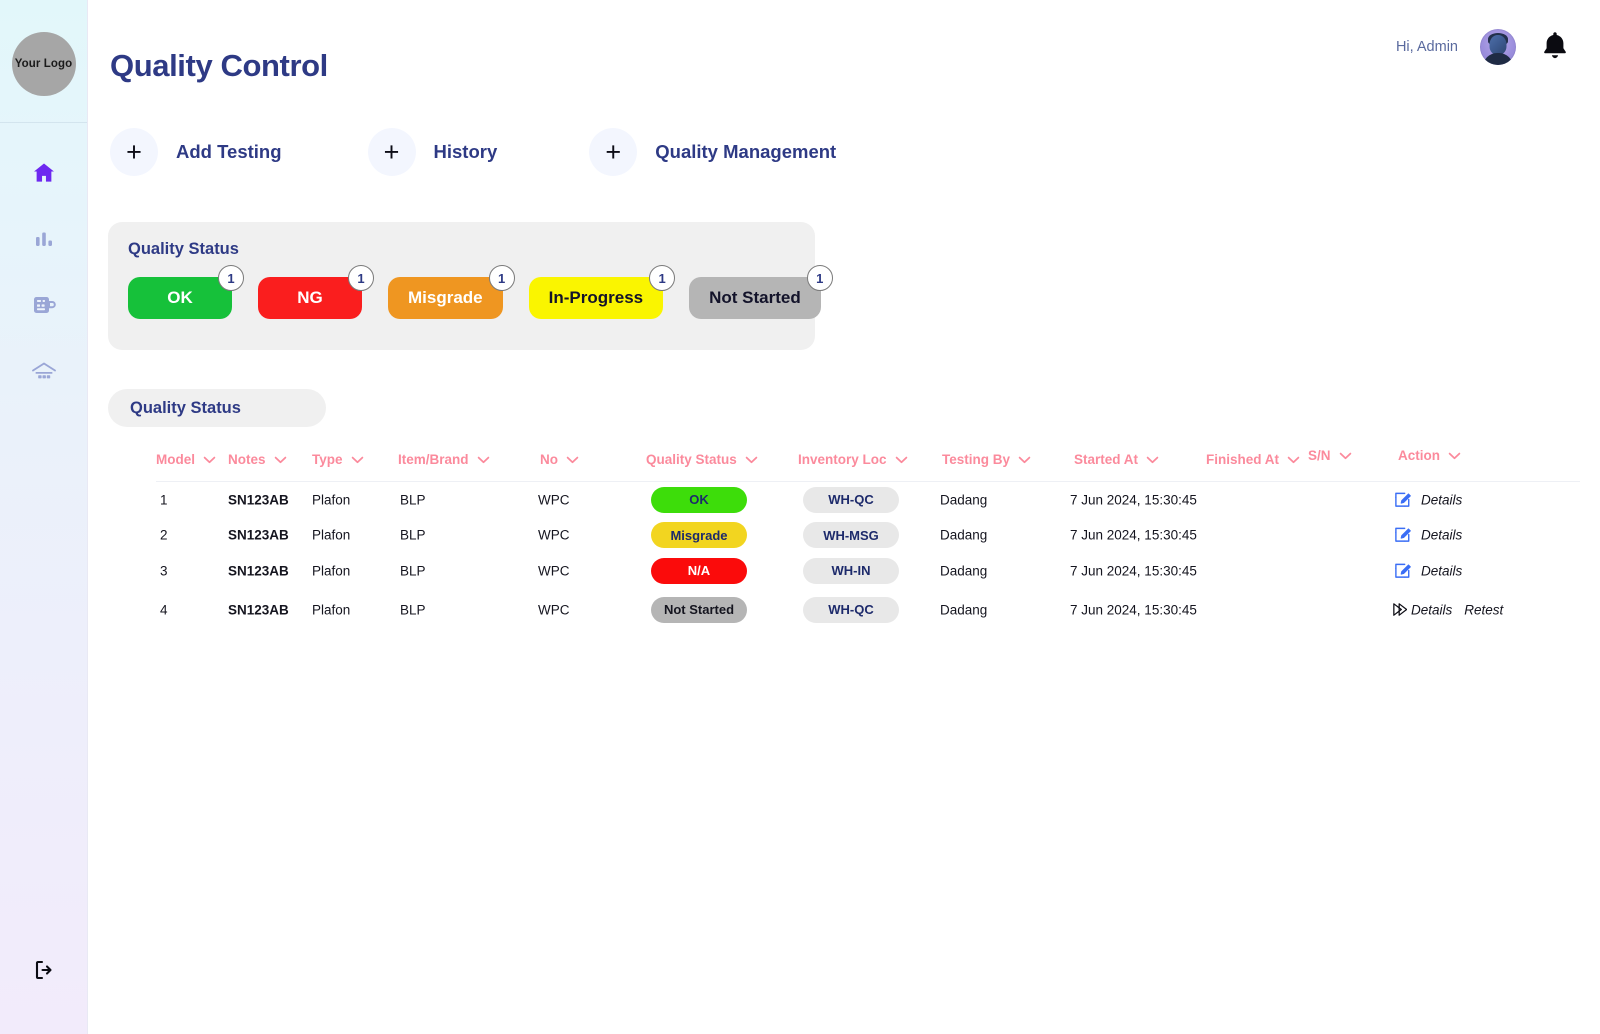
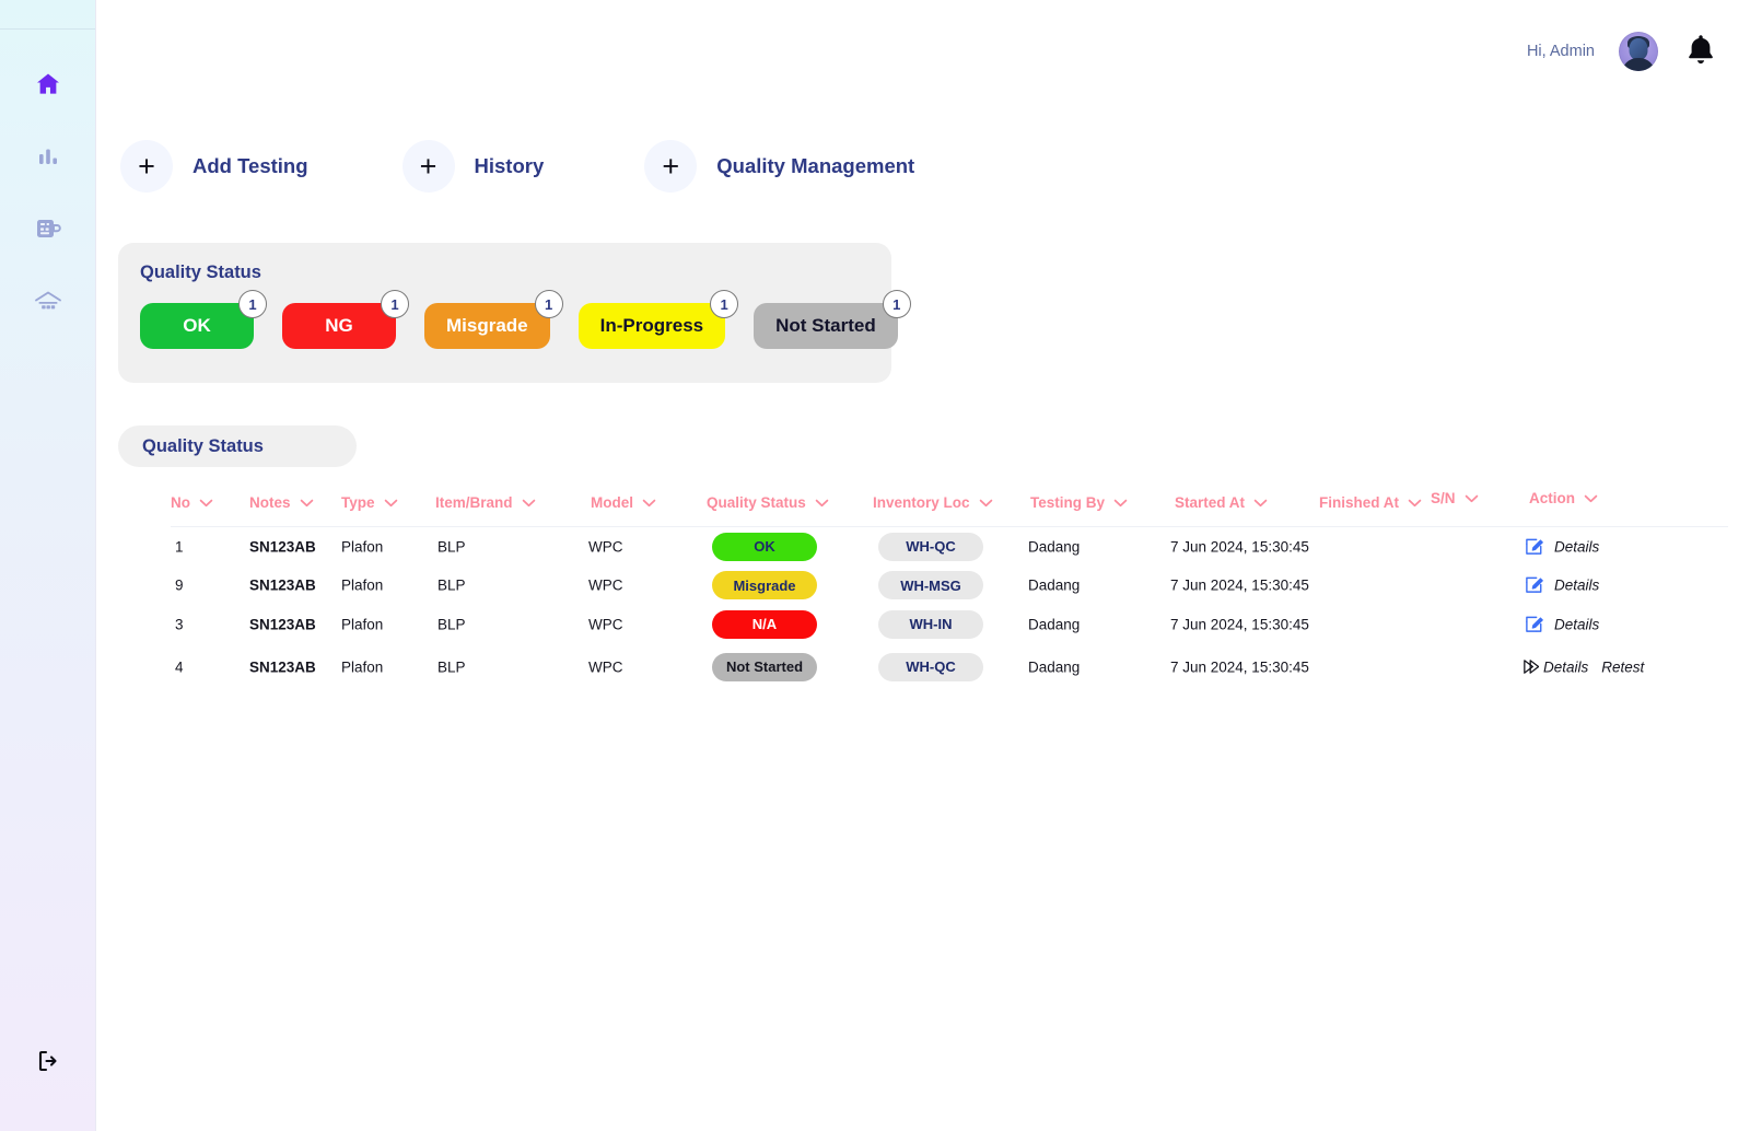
- Your Logo
- Quality Control
  Hi, Admin
  +
  Add Testing
  +
  History
  +
  Quality Management
  Quality Status
  OK
  1
  NG
  1
  Misgrade
  1
  In-Progress
  1
  Not Started
  1
  Quality Status
- Model
+ No
  Notes
  Type
  Item/Brand
- No
+ Model
  Quality Status
  Inventory Loc
  Testing By
  Started At
  Finished At
  S/N
  Action
  1
  SN123AB
  Plafon
  BLP
  WPC
  OK
  WH-QC
  Dadang
  7 Jun 2024, 15:30:45
  Details
- 2
+ 9
  SN123AB
  Plafon
  BLP
  WPC
  Misgrade
  WH-MSG
  Dadang
  7 Jun 2024, 15:30:45
  Details
  3
  SN123AB
  Plafon
  BLP
  WPC
  N/A
  WH-IN
  Dadang
  7 Jun 2024, 15:30:45
  Details
  4
  SN123AB
  Plafon
  BLP
  WPC
  Not Started
  WH-QC
  Dadang
  7 Jun 2024, 15:30:45
  Details
  Retest
